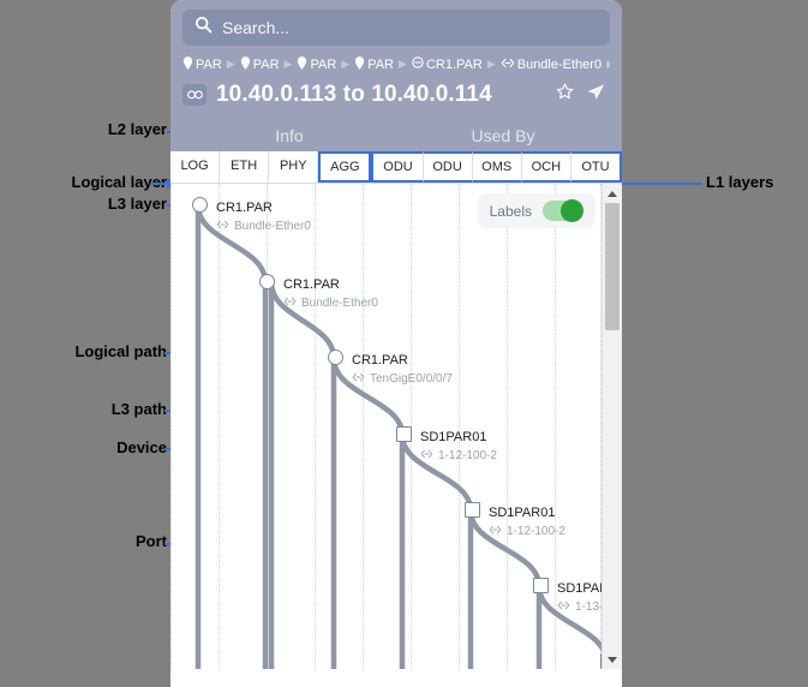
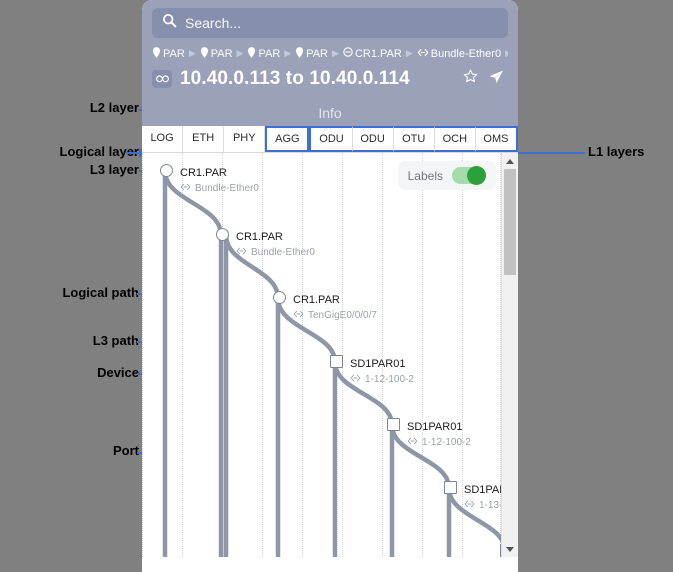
  L2 layer
  Logical lay
  L3 layer
  L1 layers
  Logical path
  L3 path
  Device
  Port
  Search...
  PAR
  ▶
  PAR
  ▶
  PAR
  ▶
  PAR
  ▶
  CR1.PAR
  ▶
  Bundle-Ether0
  10.40.0.113 to 10.40.0.114
  Info
- Used By
  LOG
  ETH
  PHY
  AGG
  ODU
  ODU
- OMS
+ OTU
  OCH
- OTU
+ OMS
  CR1.PAR
  Bundle-Ether0
  CR1.PAR
  Bundle-Ether0
  CR1.PAR
  TenGigE0/0/0/7
  SD1PAR01
  1-12-100-2
  SD1PAR01
  1-12-100-2
  Labels
